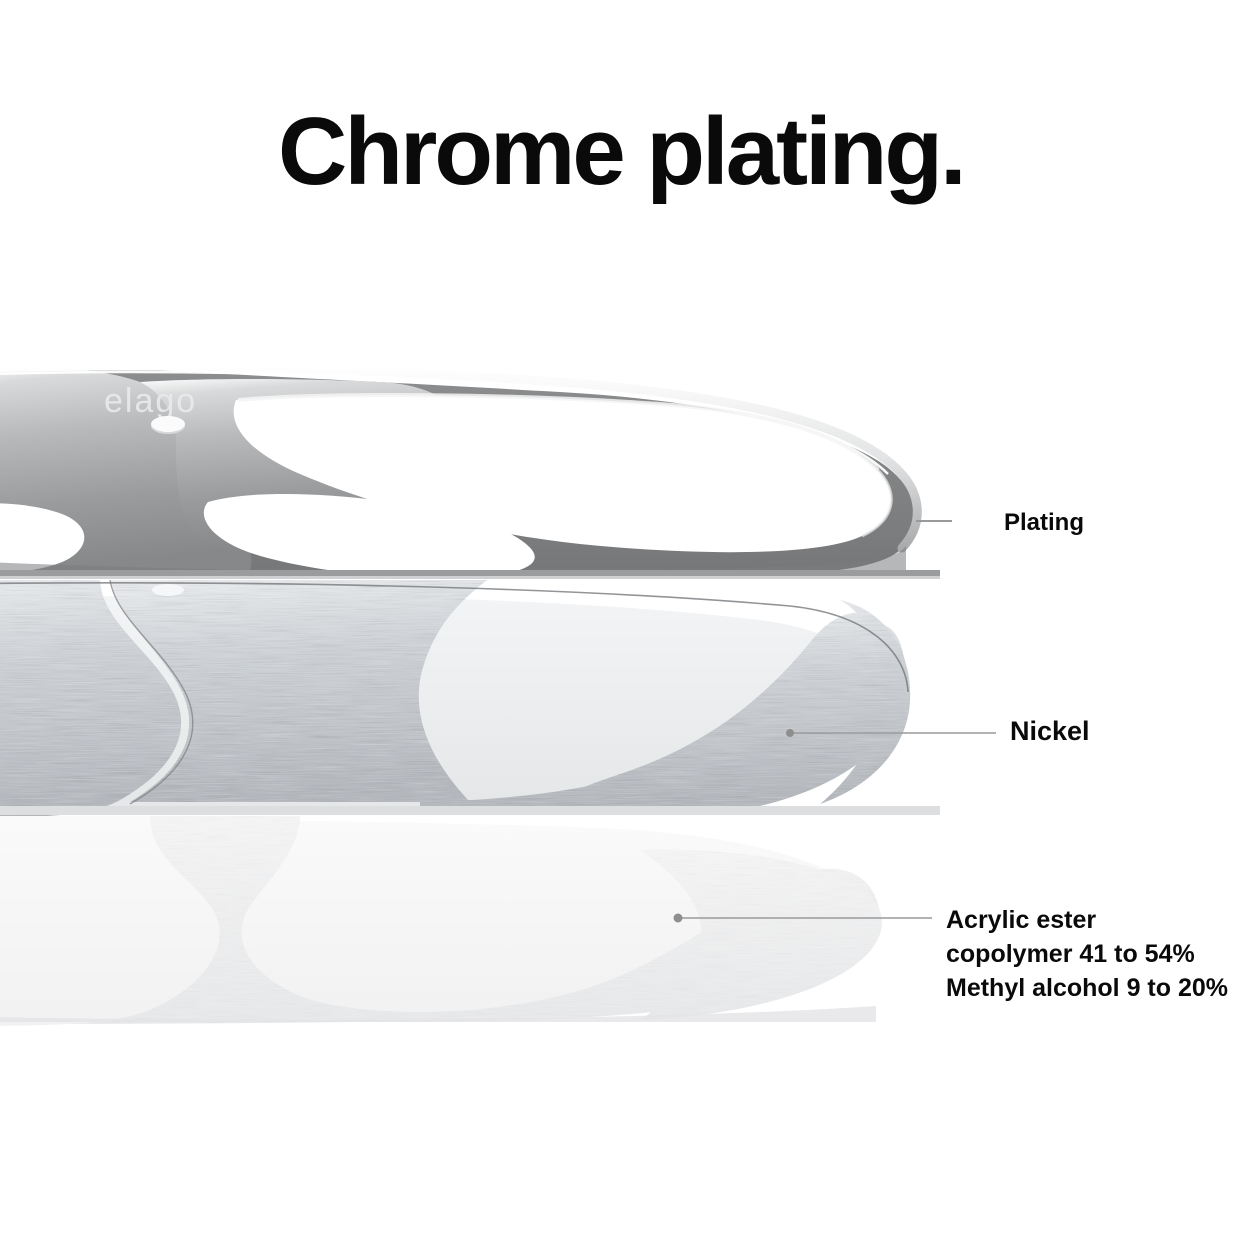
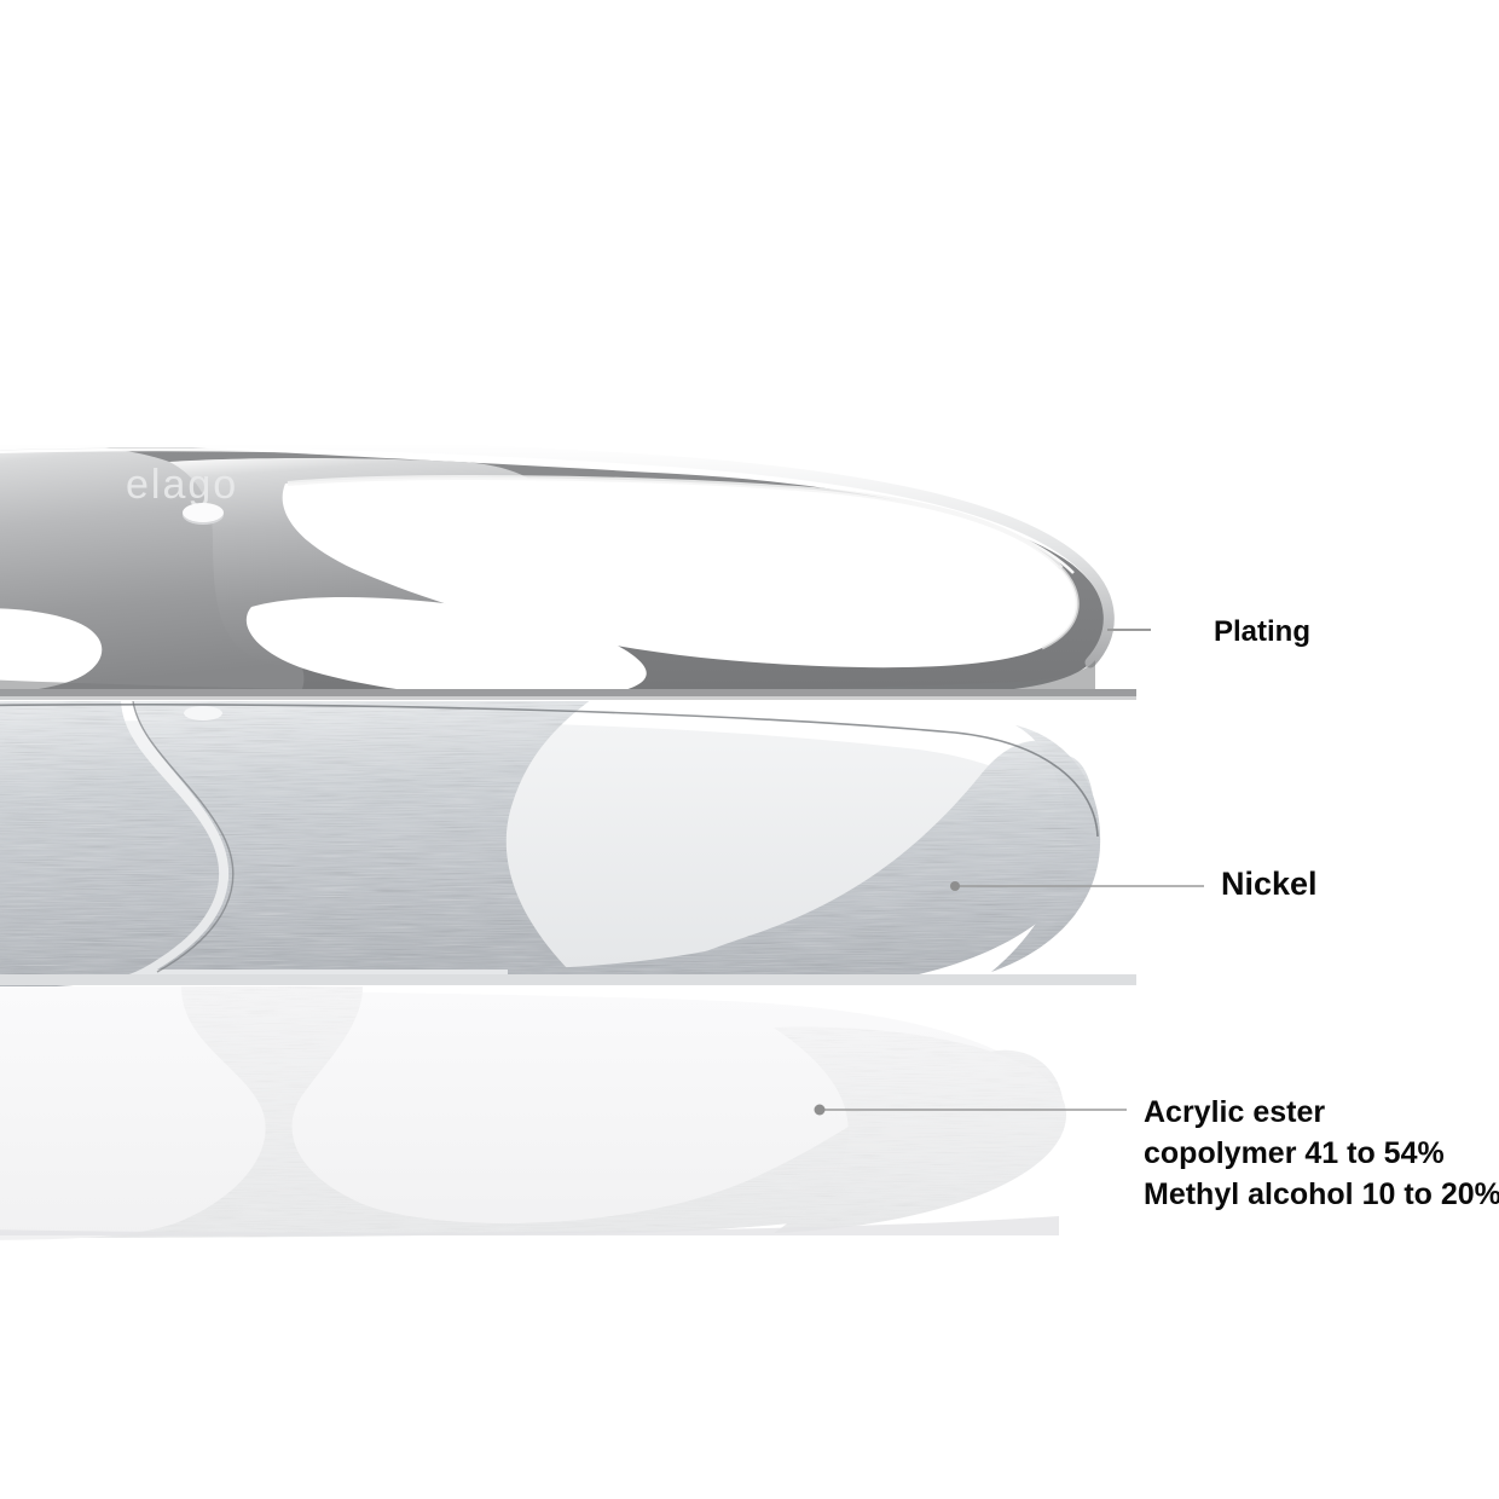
- Chrome plating.
  elago
  Plating
  Nickel
  Acrylic ester
  copolymer 41 to 54%
- Methyl alcohol 9 to 20%
+ Methyl alcohol 10 to 20%
